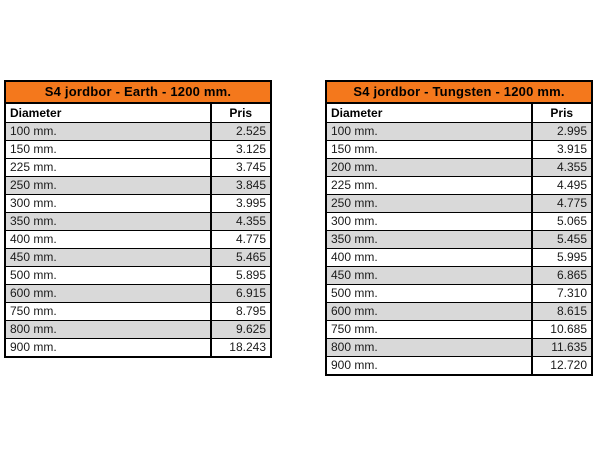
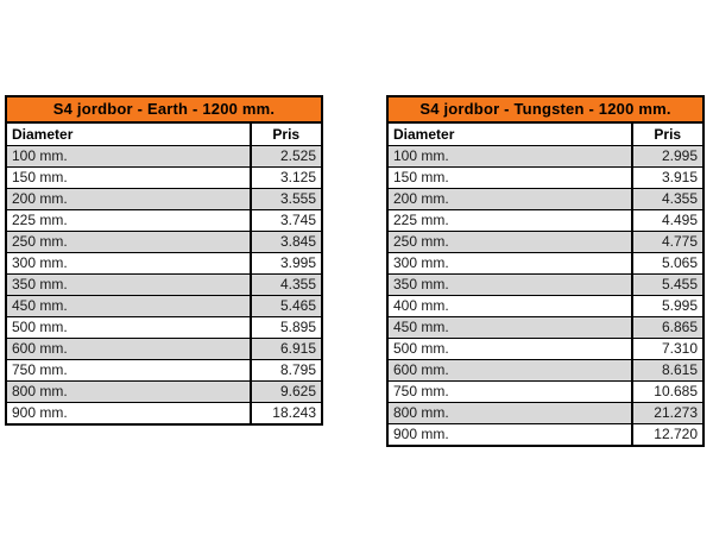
  S4 jordbor - Earth - 1200 mm.
  Diameter	Pris
  100 mm.	2.525
  150 mm.	3.125
+ 200 mm.	3.555
  225 mm.	3.745
  250 mm.	3.845
  300 mm.	3.995
  350 mm.	4.355
- 400 mm.	4.775
  450 mm.	5.465
  500 mm.	5.895
  600 mm.	6.915
  750 mm.	8.795
  800 mm.	9.625
  900 mm.	18.243
  S4 jordbor - Tungsten - 1200 mm.
  Diameter	Pris
  100 mm.	2.995
  150 mm.	3.915
  200 mm.	4.355
  225 mm.	4.495
  250 mm.	4.775
  300 mm.	5.065
  350 mm.	5.455
  400 mm.	5.995
  450 mm.	6.865
  500 mm.	7.310
  600 mm.	8.615
  750 mm.	10.685
- 800 mm.	11.635
+ 800 mm.	21.273
  900 mm.	12.720
